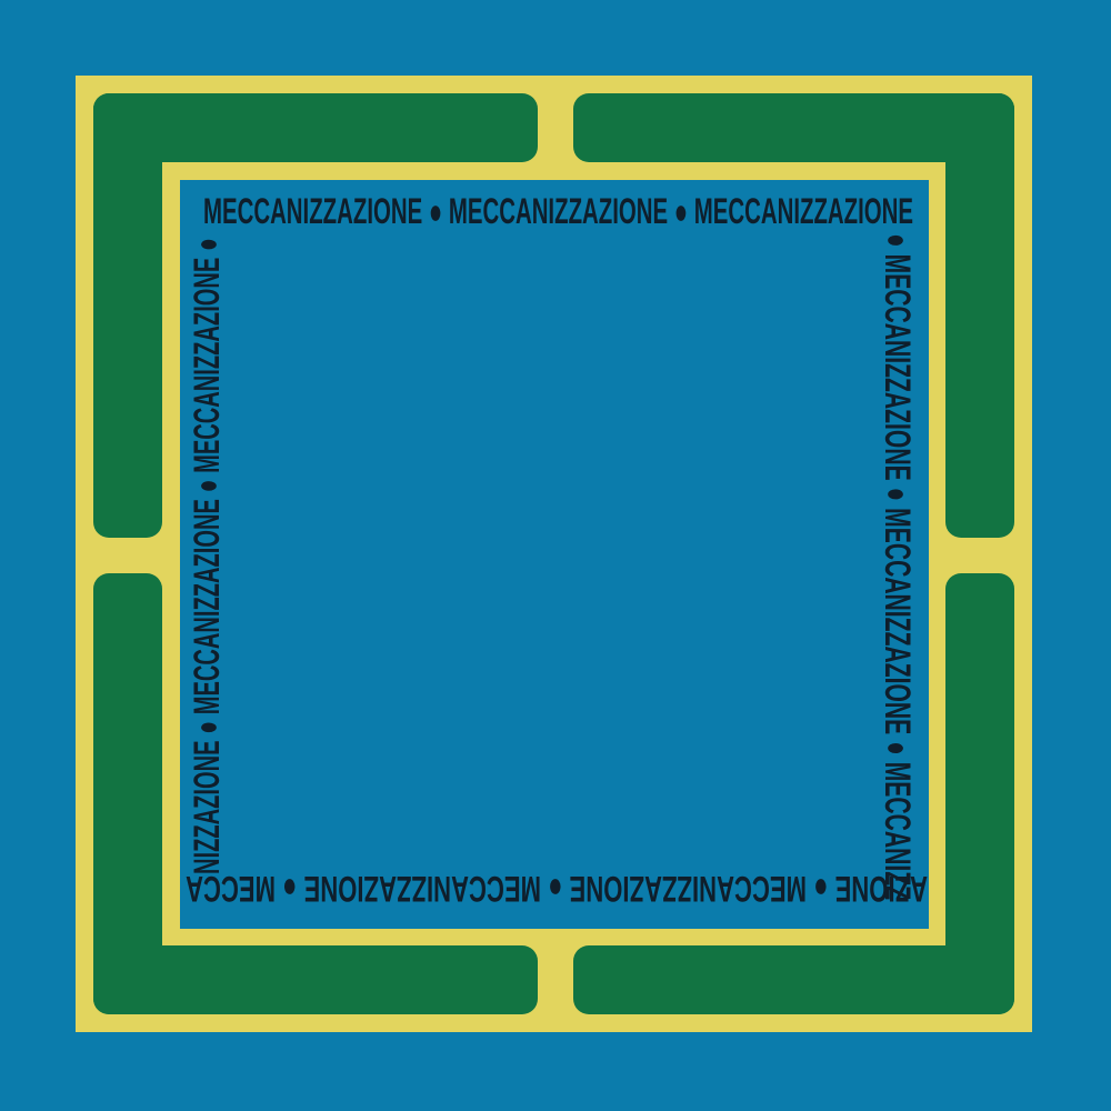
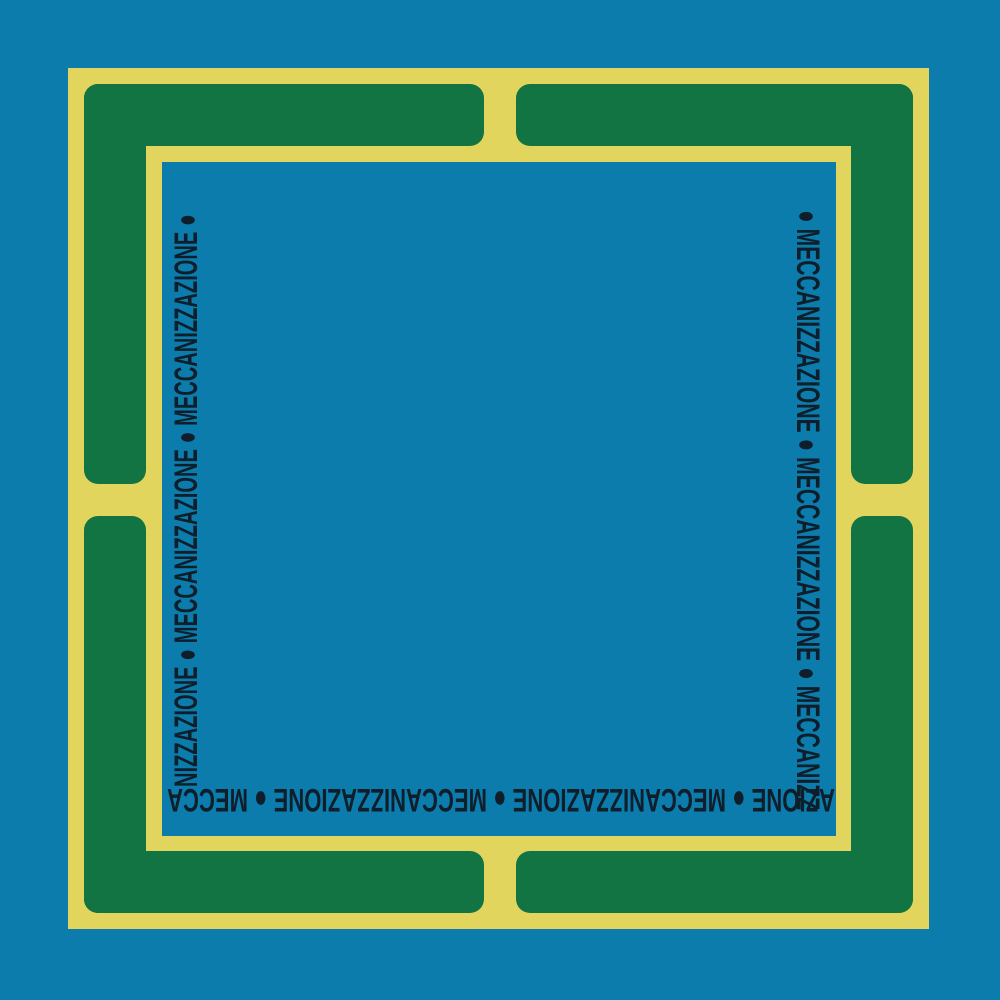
- MECCANIZZAZIONE ● MECCANIZZAZIONE ● MECCANIZZAZIONE
